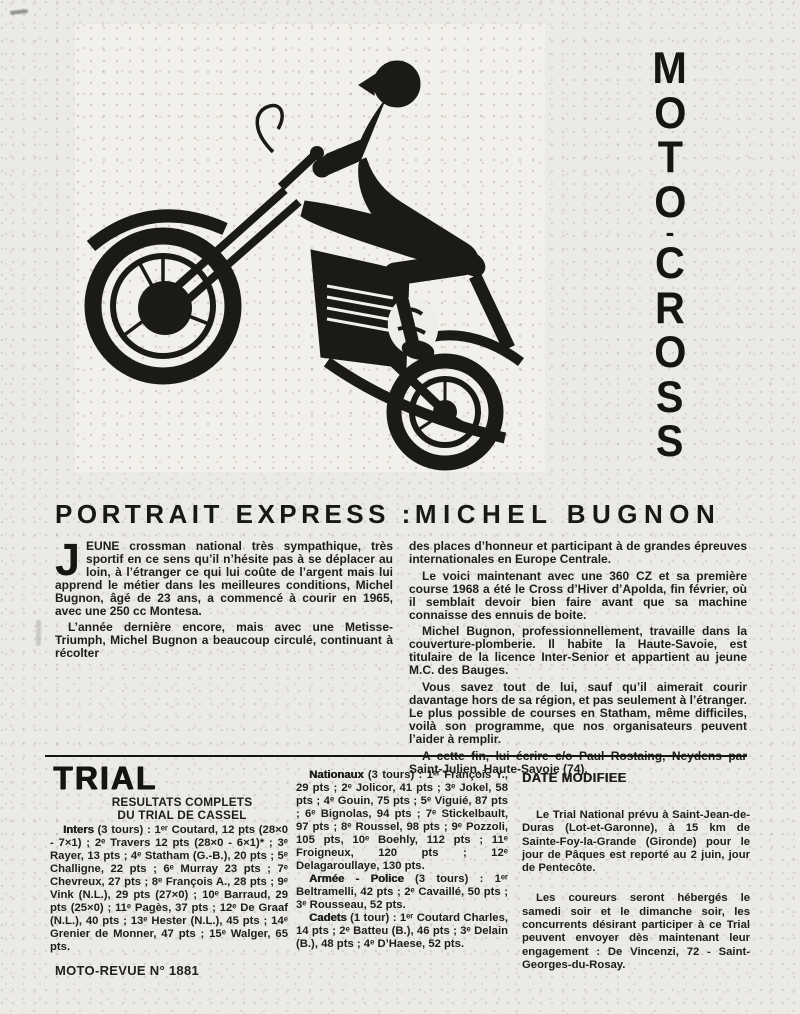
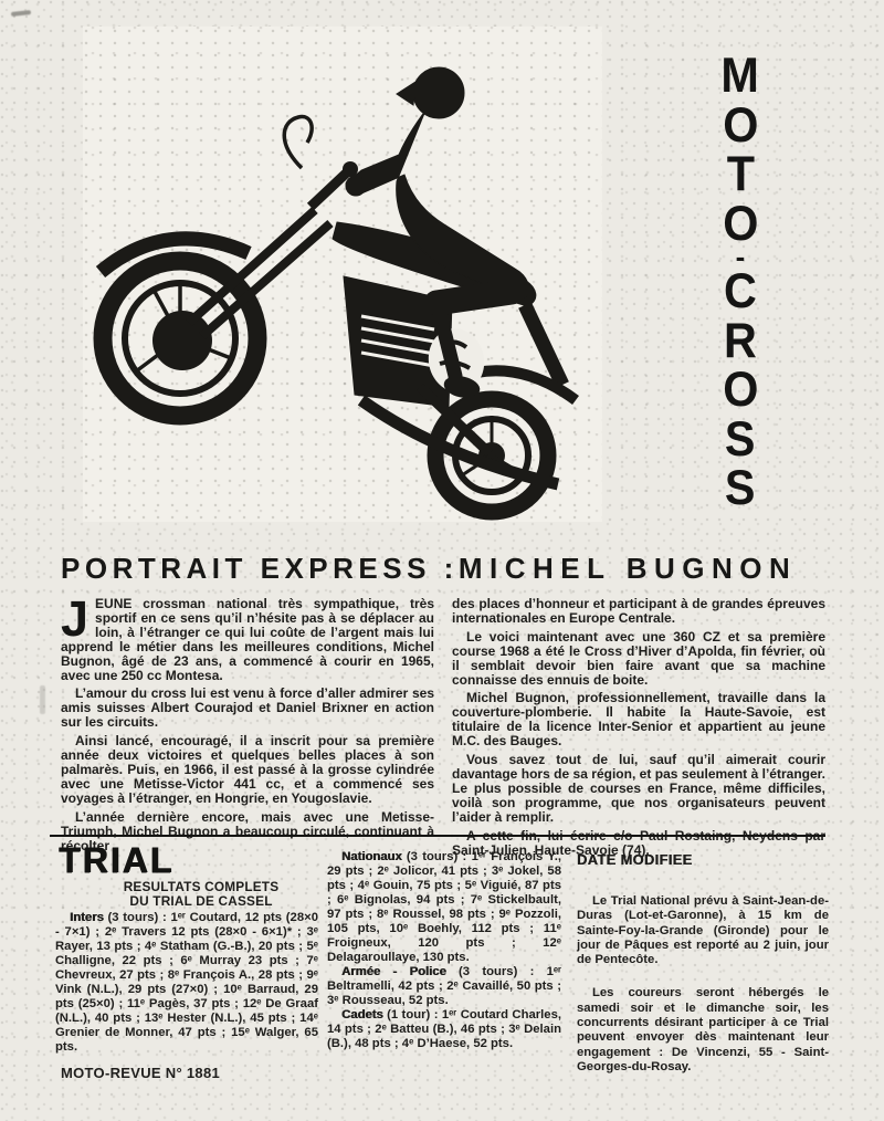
  M
  O
  T
  O
  -
  C
  R
  O
  S
  S
  PORTRAIT EXPRESS :
  MICHEL BUGNON
  J
  EUNE crossman national très sympathique, très sportif en ce sens qu’il n’hésite pas à se déplacer au loin, à l’étranger ce qui lui coûte de l’argent mais lui apprend le métier dans les meilleures conditions, Michel Bugnon, âgé de 23 ans, a commencé à courir en 1965, avec une 250 cc Montesa.
+ L’amour du cross lui est venu à force d’aller admirer ses amis suisses Albert Courajod et Daniel Brixner en action sur les circuits.
+ Ainsi lancé, encouragé, il a inscrit pour sa première année deux victoires et quelques belles places à son palmarès. Puis, en 1966, il est passé à la grosse cylindrée avec une Metisse-Victor 441 cc, et a commencé ses voyages à l’étranger, en Hongrie, en Yougoslavie.
  L’année dernière encore, mais avec une Metisse-Triumph, Michel Bugnon a beaucoup circulé, continuant à récolter
  des places d’honneur et participant à de grandes épreuves internationales en Europe Centrale.
  Le voici maintenant avec une 360 CZ et sa première course 1968 a été le Cross d’Hiver d’Apolda, fin février, où il semblait devoir bien faire avant que sa machine connaisse des ennuis de boite.
  Michel Bugnon, professionnellement, travaille dans la couverture-plomberie. Il habite la Haute-Savoie, est titulaire de la licence Inter-Senior et appartient au jeune M.C. des Bauges.
- Vous savez tout de lui, sauf qu’il aimerait courir davantage hors de sa région, et pas seulement à l’étranger. Le plus possible de courses en Statham, même difficiles, voilà son programme, que nos organisateurs peuvent l’aider à remplir.
+ Vous savez tout de lui, sauf qu’il aimerait courir davantage hors de sa région, et pas seulement à l’étranger. Le plus possible de courses en France, même difficiles, voilà son programme, que nos organisateurs peuvent l’aider à remplir.
  TRIAL
  RESULTATS COMPLETS
  DU TRIAL DE CASSEL
  Inters (3 tours) : 1ᵉʳ Coutard, 12 pts (28×0 - 7×1) ; 2ᵉ Travers 12 pts (28×0 - 6×1)* ; 3ᵉ Rayer, 13 pts ; 4ᵉ Statham (G.-B.), 20 pts ; 5ᵉ Challigne, 22 pts ; 6ᵉ Murray 23 pts ; 7ᵉ Chevreux, 27 pts ; 8ᵉ François A., 28 pts ; 9ᵉ Vink (N.L.), 29 pts (27×0) ; 10ᵉ Barraud, 29 pts (25×0) ; 11ᵉ Pagès, 37 pts ; 12ᵉ De Graaf (N.L.), 40 pts ; 13ᵉ Hester (N.L.), 45 pts ; 14ᵉ Grenier de Monner, 47 pts ; 15ᵉ Walger, 65 pts.
  Nationaux (3 tours) : 1ᵉʳ François Y., 29 pts ; 2ᵉ Jolicor, 41 pts ; 3ᵉ Jokel, 58 pts ; 4ᵉ Gouin, 75 pts ; 5ᵉ Viguié, 87 pts ; 6ᵉ Bignolas, 94 pts ; 7ᵉ Stickelbault, 97 pts ; 8ᵉ Roussel, 98 pts ; 9ᵉ Pozzoli, 105 pts, 10ᵉ Boehly, 112 pts ; 11ᵉ Froigneux, 120 pts ; 12ᵉ Delagaroullaye, 130 pts.
  Armée - Police (3 tours) : 1ᵉʳ Beltramelli, 42 pts ; 2ᵉ Cavaillé, 50 pts ; 3ᵉ Rousseau, 52 pts.
  Cadets (1 tour) : 1ᵉʳ Coutard Charles, 14 pts ; 2ᵉ Batteu (B.), 46 pts ; 3ᵉ Delain (B.), 48 pts ; 4ᵉ D’Haese, 52 pts.
  DATE MODIFIEE
  Le Trial National prévu à Saint-Jean-de-Duras (Lot-et-Garonne), à 15 km de Sainte-Foy-la-Grande (Gironde) pour le jour de Pâques est reporté au 2 juin, jour de Pentecôte.
- Les coureurs seront hébergés le samedi soir et le dimanche soir, les concurrents désirant participer à ce Trial peuvent envoyer dès maintenant leur engagement : De Vincenzi, 72 - Saint-Georges-du-Rosay.
+ Les coureurs seront hébergés le samedi soir et le dimanche soir, les concurrents désirant participer à ce Trial peuvent envoyer dès maintenant leur engagement : De Vincenzi, 55 - Saint-Georges-du-Rosay.
  MOTO-REVUE N° 1881
